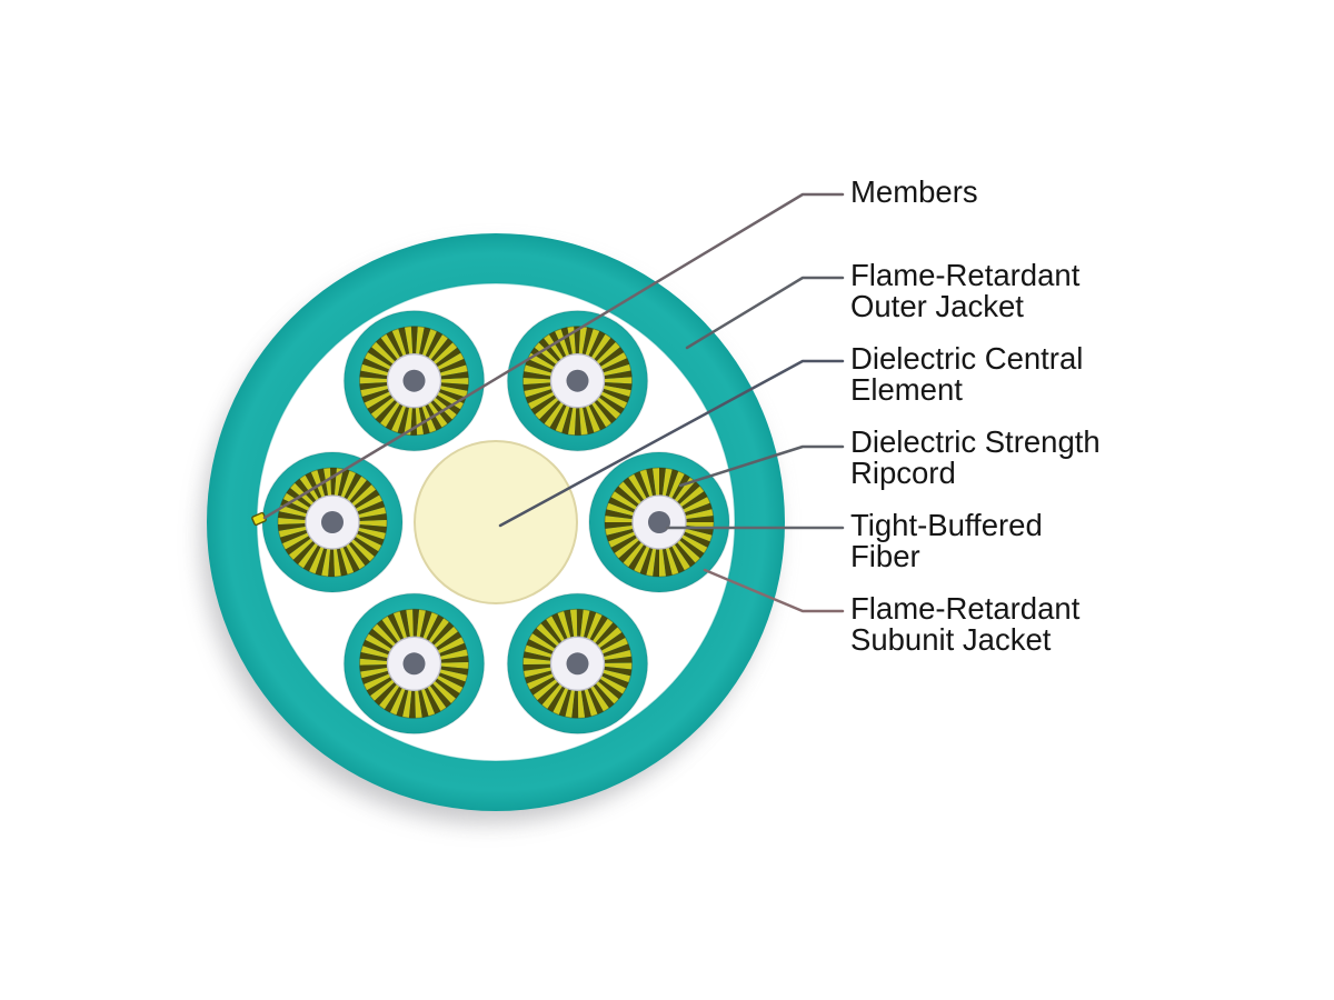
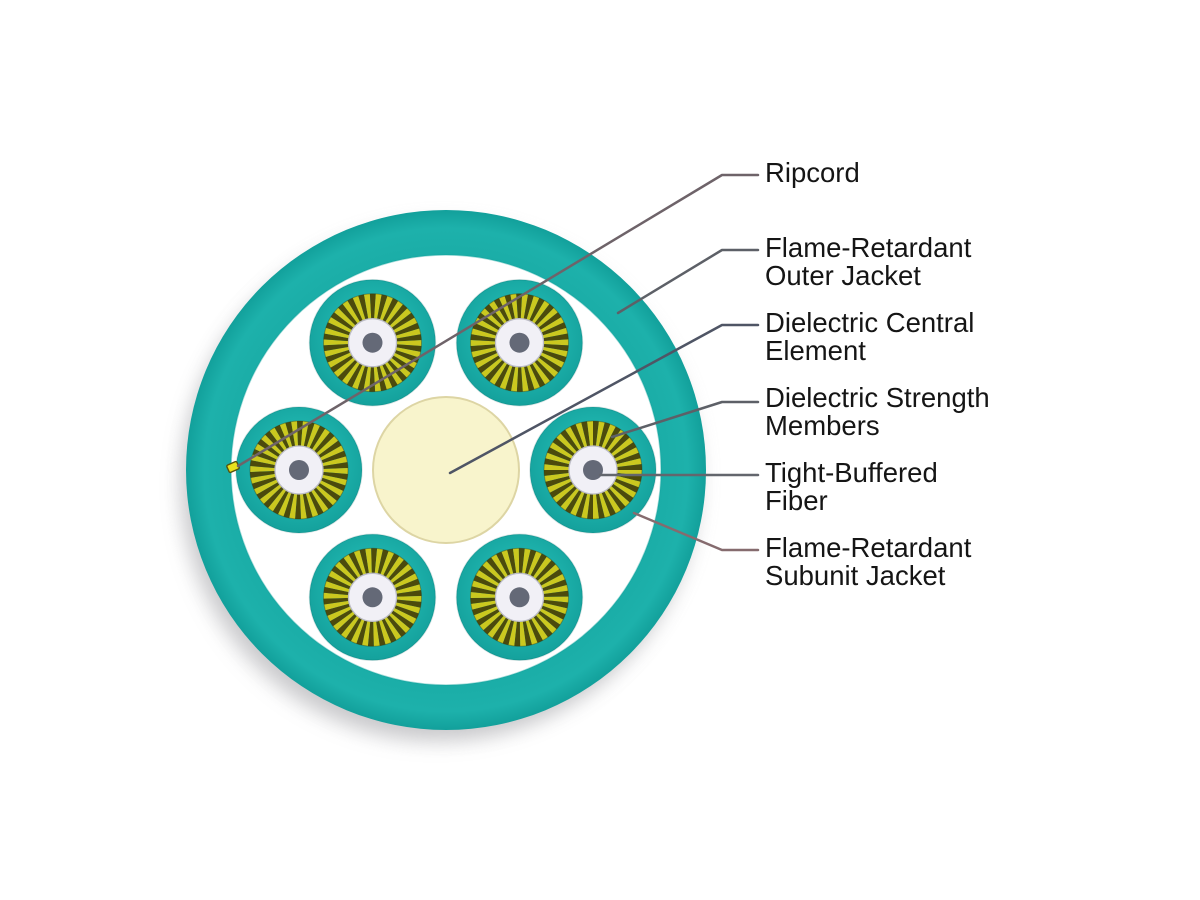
- Members
+ Ripcord
  Flame-Retardant
  Outer Jacket
  Dielectric Central
  Element
  Dielectric Strength
- Ripcord
+ Members
  Tight-Buffered
  Fiber
  Flame-Retardant
  Subunit Jacket
